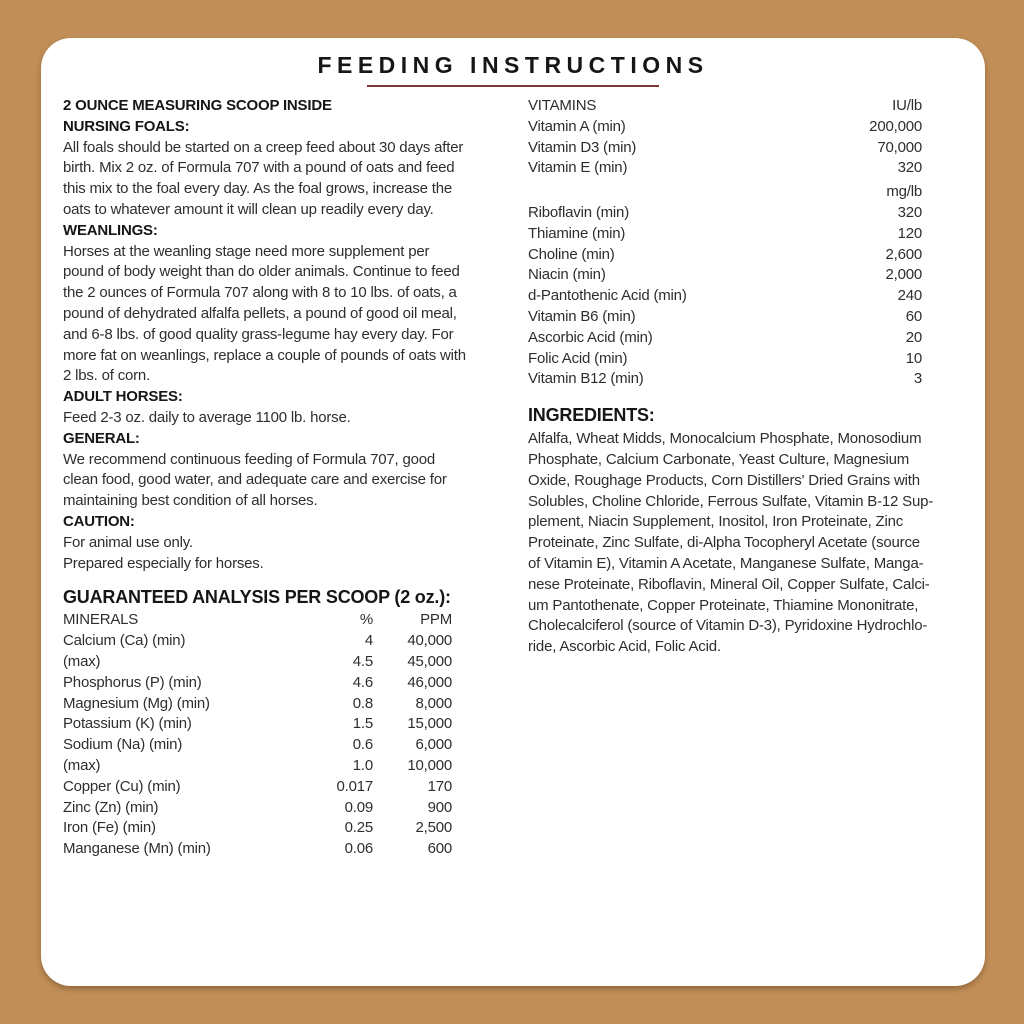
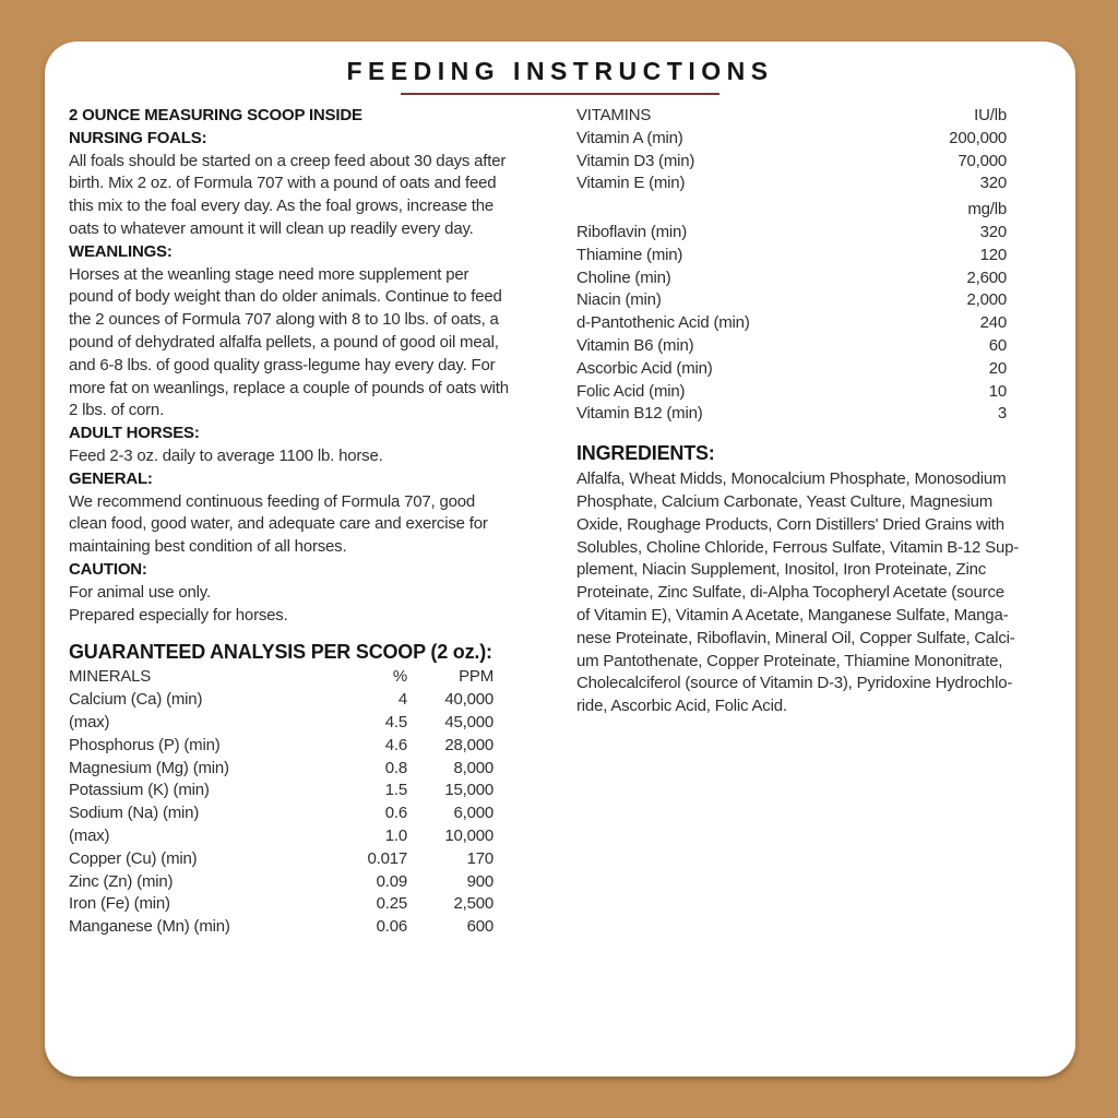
  FEEDING INSTRUCTIONS
  2 OUNCE MEASURING SCOOP INSIDE
  NURSING FOALS:
  All foals should be started on a creep feed about 30 days after
  birth. Mix 2 oz. of Formula 707 with a pound of oats and feed
  this mix to the foal every day. As the foal grows, increase the
  oats to whatever amount it will clean up readily every day.
  WEANLINGS:
  Horses at the weanling stage need more supplement per
  pound of body weight than do older animals. Continue to feed
  the 2 ounces of Formula 707 along with 8 to 10 lbs. of oats, a
  pound of dehydrated alfalfa pellets, a pound of good oil meal,
  and 6-8 lbs. of good quality grass-legume hay every day. For
  more fat on weanlings, replace a couple of pounds of oats with
  2 lbs. of corn.
  ADULT HORSES:
  Feed 2-3 oz. daily to average 1100 lb. horse.
  GENERAL:
  We recommend continuous feeding of Formula 707, good
  clean food, good water, and adequate care and exercise for
  maintaining best condition of all horses.
  CAUTION:
  For animal use only.
  Prepared especially for horses.
  GUARANTEED ANALYSIS PER SCOOP (2 oz.):
  MINERALS
  %
  PPM
  Calcium (Ca) (min)
  4
  40,000
  (max)
  4.5
  45,000
  Phosphorus (P) (min)
  4.6
- 46,000
+ 28,000
  Magnesium (Mg) (min)
  0.8
  8,000
  Potassium (K) (min)
  1.5
  15,000
  Sodium (Na) (min)
  0.6
  6,000
  (max)
  1.0
  10,000
  Copper (Cu) (min)
  0.017
  170
  Zinc (Zn) (min)
  0.09
  900
  Iron (Fe) (min)
  0.25
  2,500
  Manganese (Mn) (min)
  0.06
  600
  VITAMINS
  IU/lb
  Vitamin A (min)
  200,000
  Vitamin D3 (min)
  70,000
  Vitamin E (min)
  320
  mg/lb
  Riboflavin (min)
  320
  Thiamine (min)
  120
  Choline (min)
  2,600
  Niacin (min)
  2,000
  d-Pantothenic Acid (min)
  240
  Vitamin B6 (min)
  60
  Ascorbic Acid (min)
  20
  Folic Acid (min)
  10
  Vitamin B12 (min)
  3
  INGREDIENTS:
  Alfalfa, Wheat Midds, Monocalcium Phosphate, Monosodium
  Phosphate, Calcium Carbonate, Yeast Culture, Magnesium
  Oxide, Roughage Products, Corn Distillers' Dried Grains with
  Solubles, Choline Chloride, Ferrous Sulfate, Vitamin B-12 Sup-
  plement, Niacin Supplement, Inositol, Iron Proteinate, Zinc
  Proteinate, Zinc Sulfate, di-Alpha Tocopheryl Acetate (source
  of Vitamin E), Vitamin A Acetate, Manganese Sulfate, Manga-
  nese Proteinate, Riboflavin, Mineral Oil, Copper Sulfate, Calci-
  um Pantothenate, Copper Proteinate, Thiamine Mononitrate,
  Cholecalciferol (source of Vitamin D-3), Pyridoxine Hydrochlo-
  ride, Ascorbic Acid, Folic Acid.
